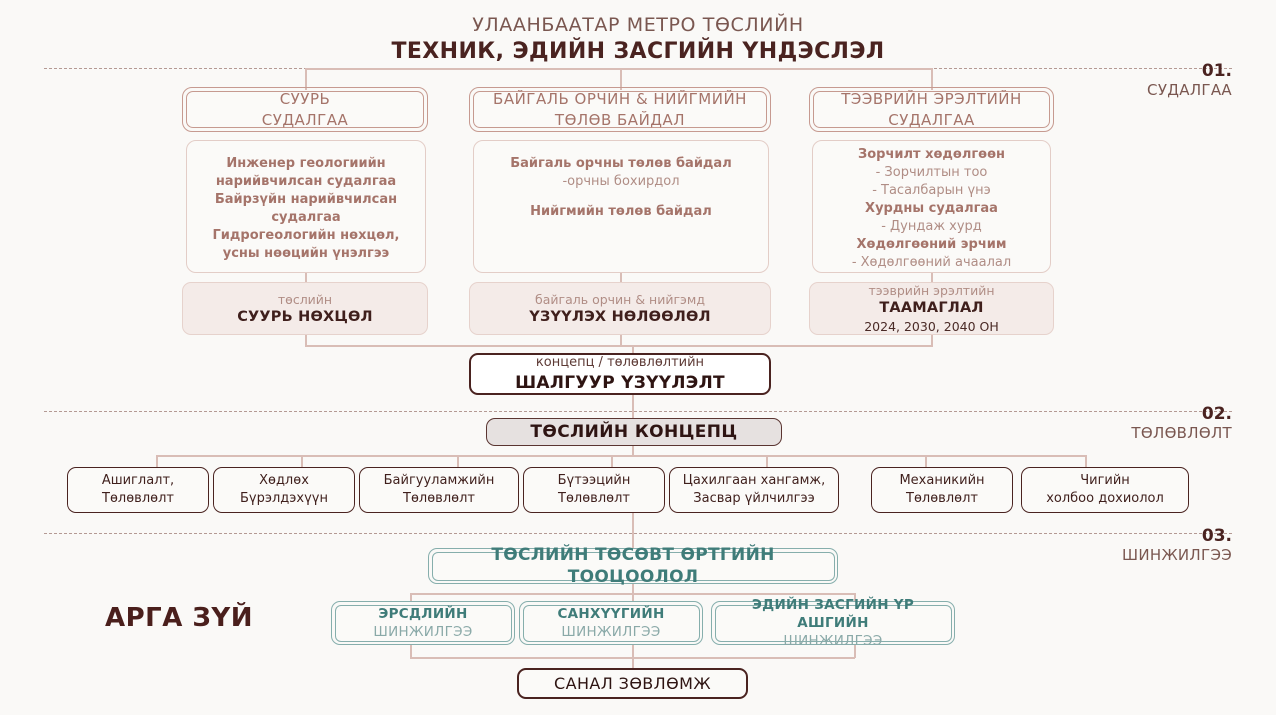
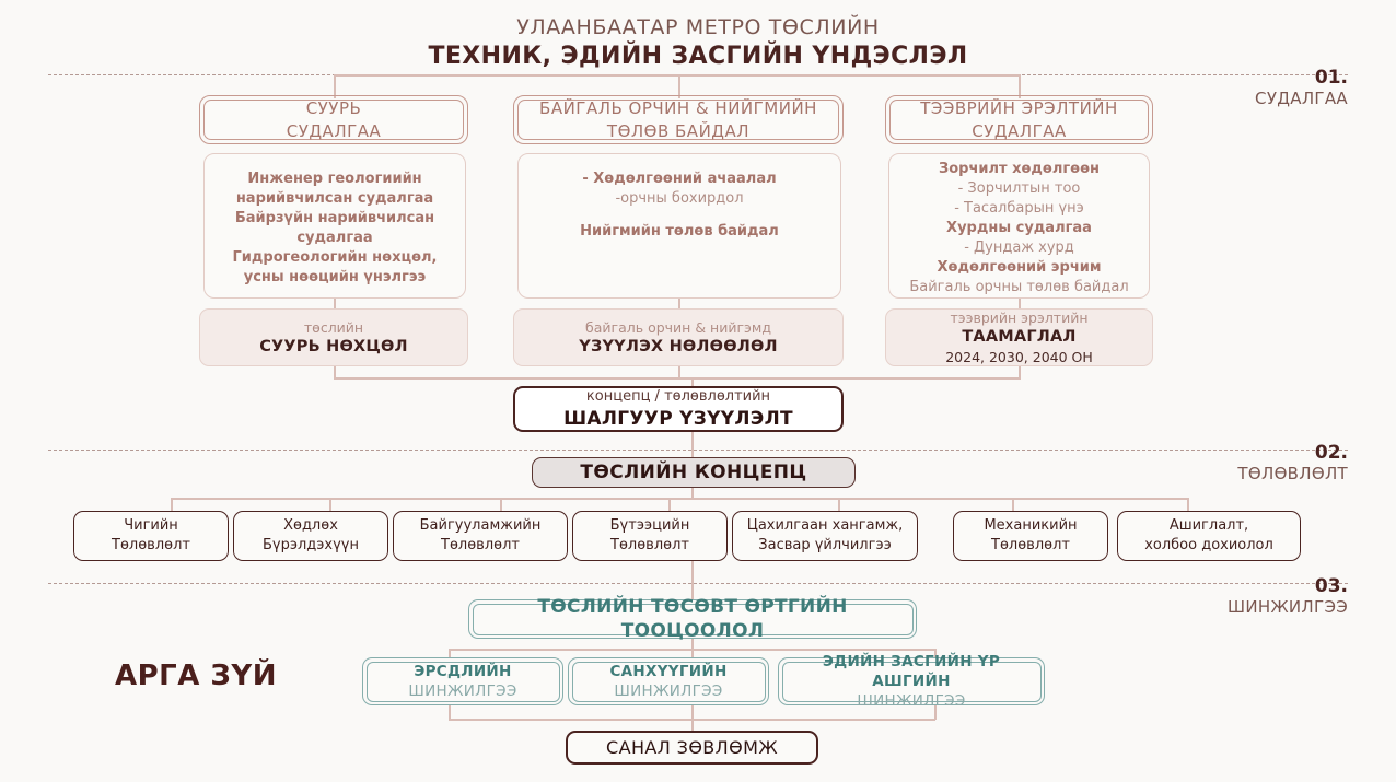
  УЛААНБААТАР МЕТРО ТӨСЛИЙН
  ТЕХНИК, ЭДИЙН ЗАСГИЙН ҮНДЭСЛЭЛ
  01.
  СУДАЛГАА
  02.
  ТӨЛӨВЛӨЛТ
  03.
  ШИНЖИЛГЭЭ
  СУУРЬ
  СУДАЛГАА
  Инженер геологиийн
  нарийвчилсан судалгаа
  Байрзүйн нарийвчилсан
  судалгаа
  Гидрогеологийн нөхцөл,
  усны нөөцийн үнэлгээ
  төслийн
  СУУРЬ НӨХЦӨЛ
  БАЙГАЛЬ ОРЧИН & НИЙГМИЙН
  ТӨЛӨВ БАЙДАЛ
- Байгаль орчны төлөв байдал
+ - Хөдөлгөөний ачаалал
  -орчны бохирдол
  Нийгмийн төлөв байдал
  байгаль орчин & нийгэмд
  ҮЗҮҮЛЭХ НӨЛӨӨЛӨЛ
  ТЭЭВРИЙН ЭРЭЛТИЙН
  СУДАЛГАА
  Зорчилт хөдөлгөөн
  - Зорчилтын тоо
  - Тасалбарын үнэ
  Хурдны судалгаа
  - Дундаж хурд
  Хөдөлгөөний эрчим
- - Хөдөлгөөний ачаалал
+ Байгаль орчны төлөв байдал
  тээврийн эрэлтийн
  ТААМАГЛАЛ
  2024, 2030, 2040 ОН
  концепц / төлөвлөлтийн
  ШАЛГУУР ҮЗҮҮЛЭЛТ
  ТӨСЛИЙН КОНЦЕПЦ
- Ашиглалт,
+ Чигийн
  Төлөвлөлт
  Хөдлөх
  Бүрэлдэхүүн
  Байгууламжийн
  Төлөвлөлт
  Бүтээцийн
  Төлөвлөлт
  Цахилгаан хангамж,
  Засвар үйлчилгээ
  Механикийн
  Төлөвлөлт
- Чигийн
+ Ашиглалт,
  холбоо дохиолол
  ТӨСЛИЙН ТӨСӨВТ ӨРТГИЙН ТООЦООЛОЛ
  ЭРСДЛИЙН
  ШИНЖИЛГЭЭ
  САНХҮҮГИЙН
  ШИНЖИЛГЭЭ
  ЭДИЙН ЗАСГИЙН ҮР АШГИЙН
  ШИНЖИЛГЭЭ
  САНАЛ ЗӨВЛӨМЖ
  АРГА ЗҮЙ
